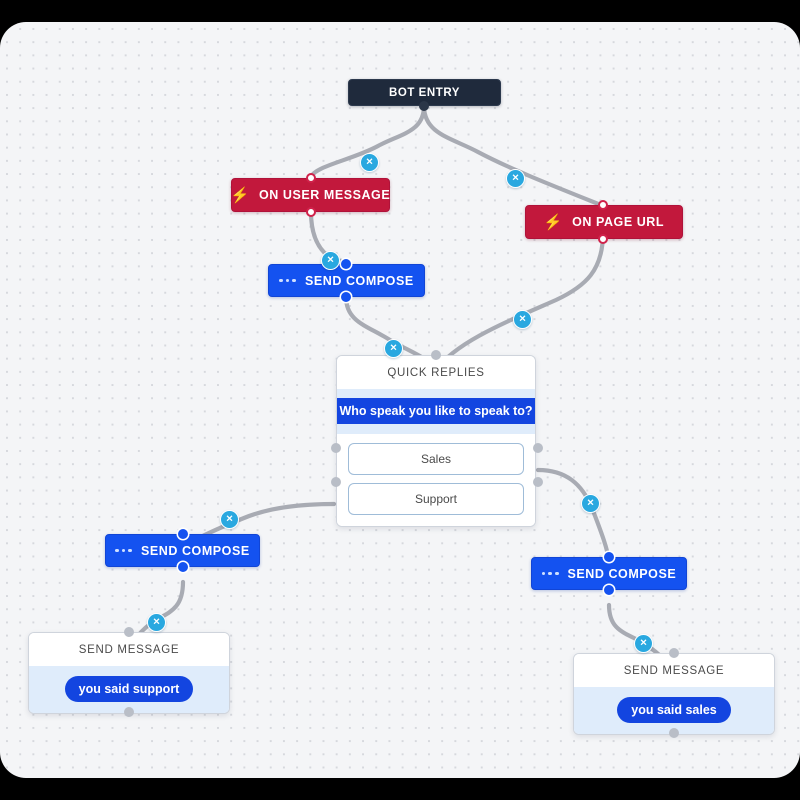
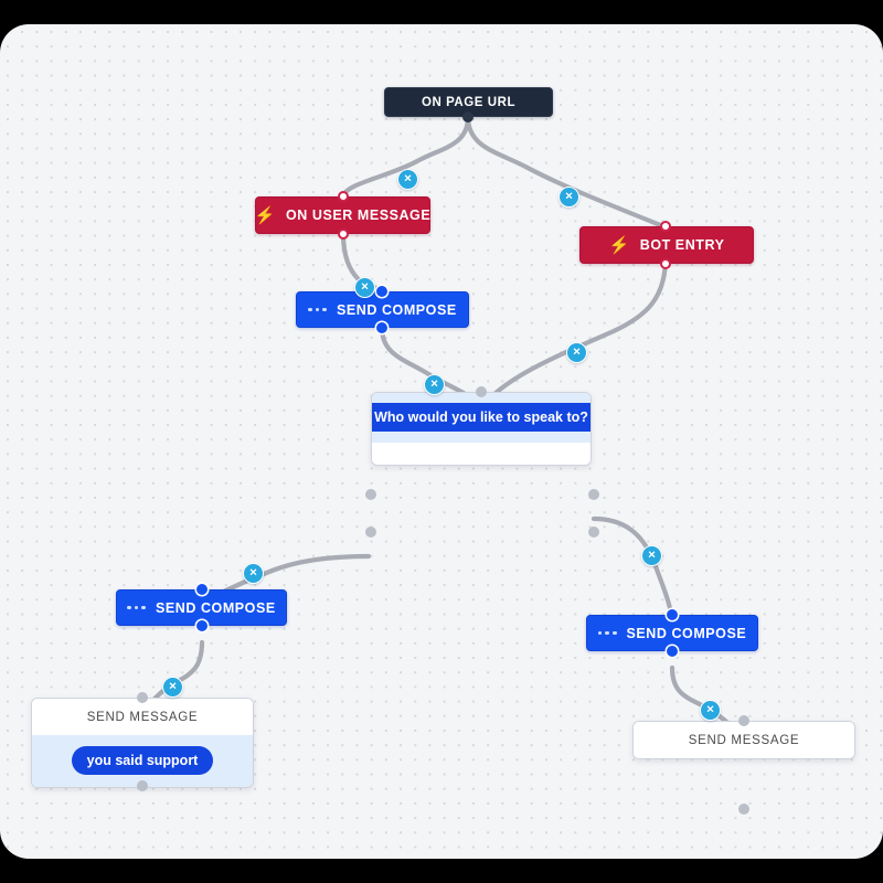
  ✕
  ✕
  ✕
  ✕
  ✕
  ✕
  ✕
  ✕
  ✕
- BOT ENTRY
+ ON PAGE URL
  ⚡
  ON USER MESSAGE
  ⚡
- ON PAGE URL
+ BOT ENTRY
  SEND COMPOSE
- QUICK REPLIES
- Who speak you like to speak to?
+ Who would you like to speak to?
- Sales
- Support
  SEND COMPOSE
  SEND COMPOSE
  SEND MESSAGE
  you said support
  SEND MESSAGE
- you said sales
